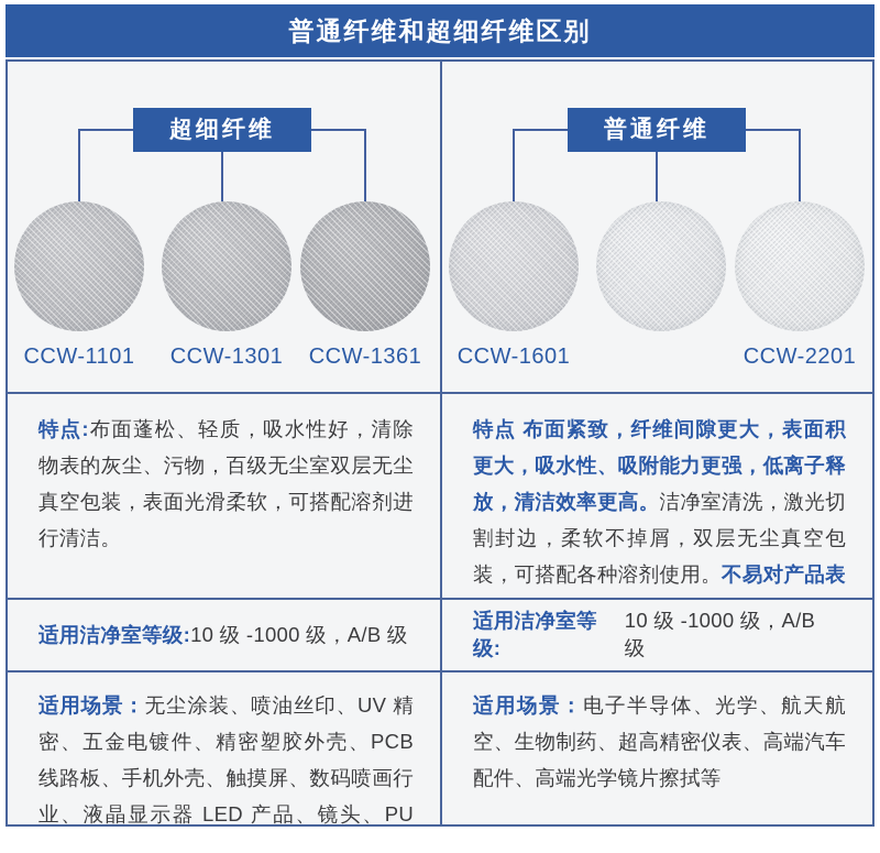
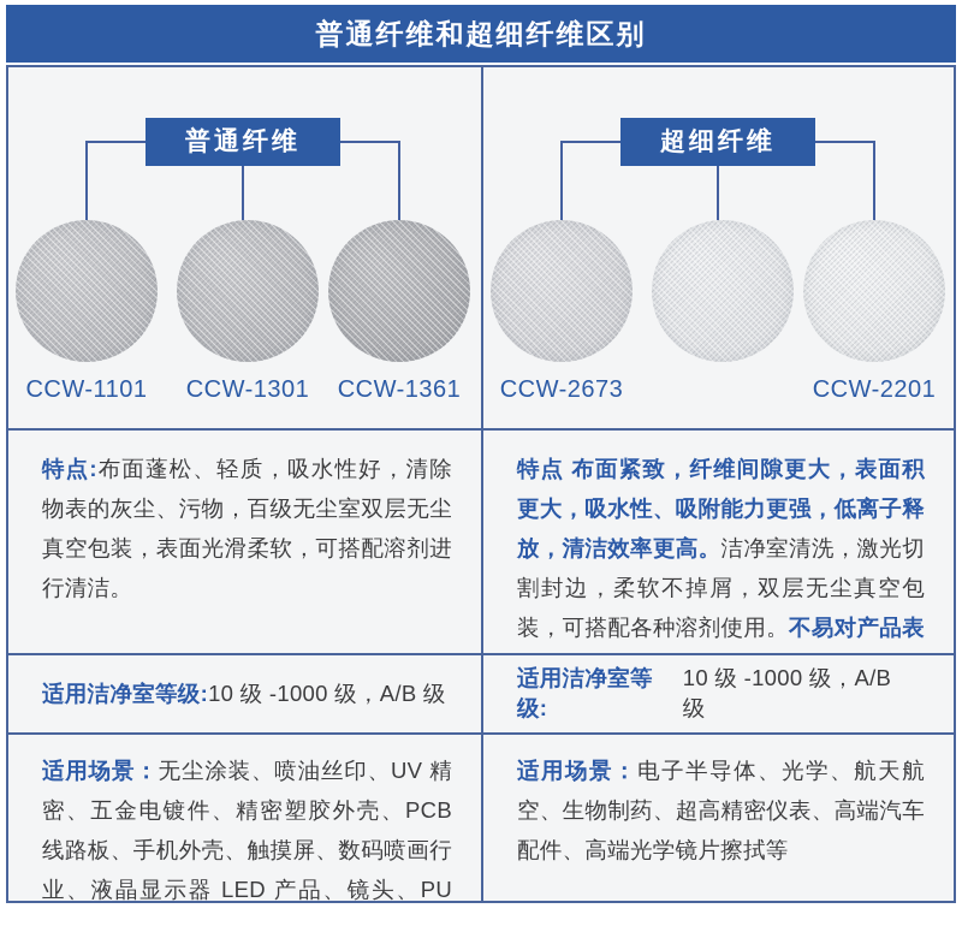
  普通纤维和超细纤维区别
- 超细纤维
+ 普通纤维
  CCW-1101
  CCW-1301
  CCW-1361
- 普通纤维
+ 超细纤维
- CCW-1601
+ CCW-2673
  CCW-2201
  特点:布面蓬松、轻质，吸水性好，清除物表的灰尘、污物，百级无尘室双层无尘真空包装，表面光滑柔软，可搭配溶剂进行清洁。
  特点 布面紧致，纤维间隙更大，表面积更大，吸水性、吸附能力更强，低离子释放，清洁效率更高。洁净室清洗，激光切割封边，柔软不掉屑，双层无尘真空包装，可搭配各种溶剂使用。不易对产品表
  适用洁净室等级:
  10 级 -1000 级，A/B 级
  适用洁净室等级:
  10 级 -1000 级，A/B 级
  适用场景：无尘涂装、喷油丝印、UV 精密、五金电镀件、精密塑胶外壳、PCB 线路板、手机外壳、触摸屏、数码喷画行业、液晶显示器 LED 产品、镜头、PU
  适用场景：电子半导体、光学、航天航空、生物制药、超高精密仪表、高端汽车配件、高端光学镜片擦拭等
